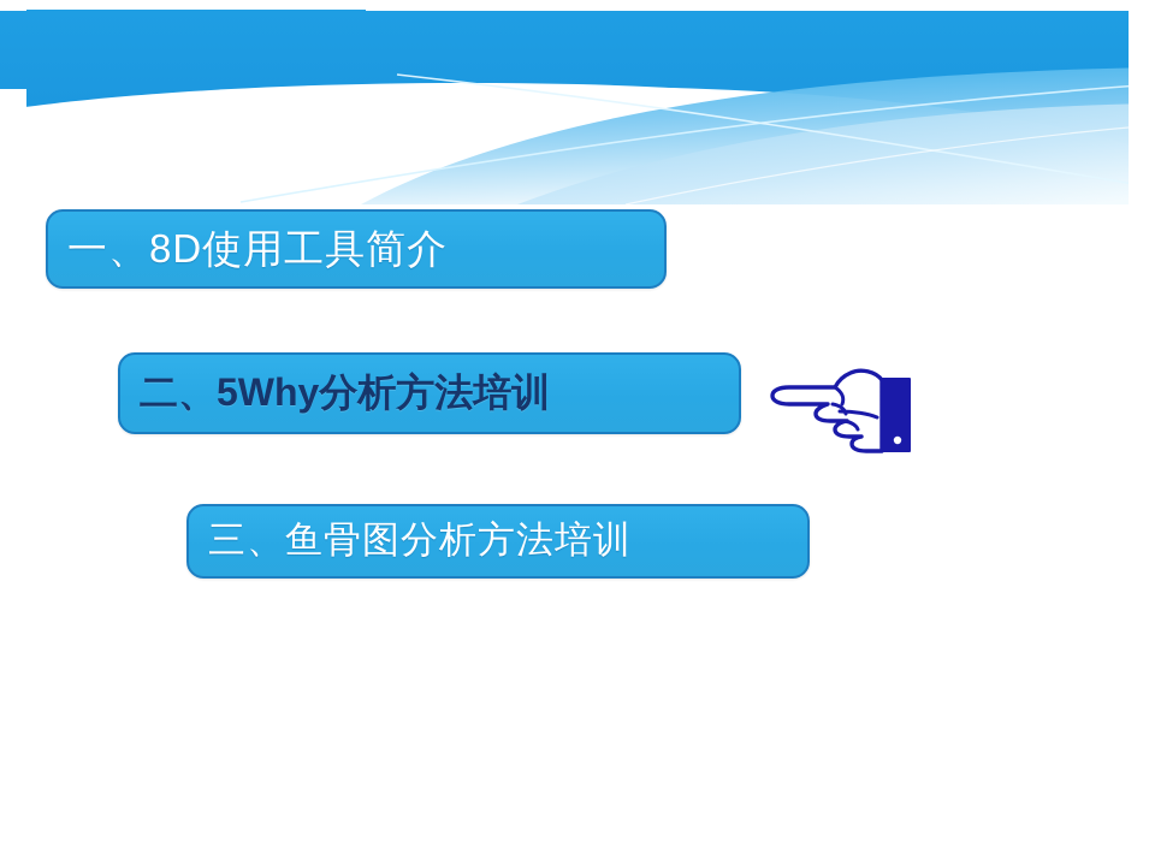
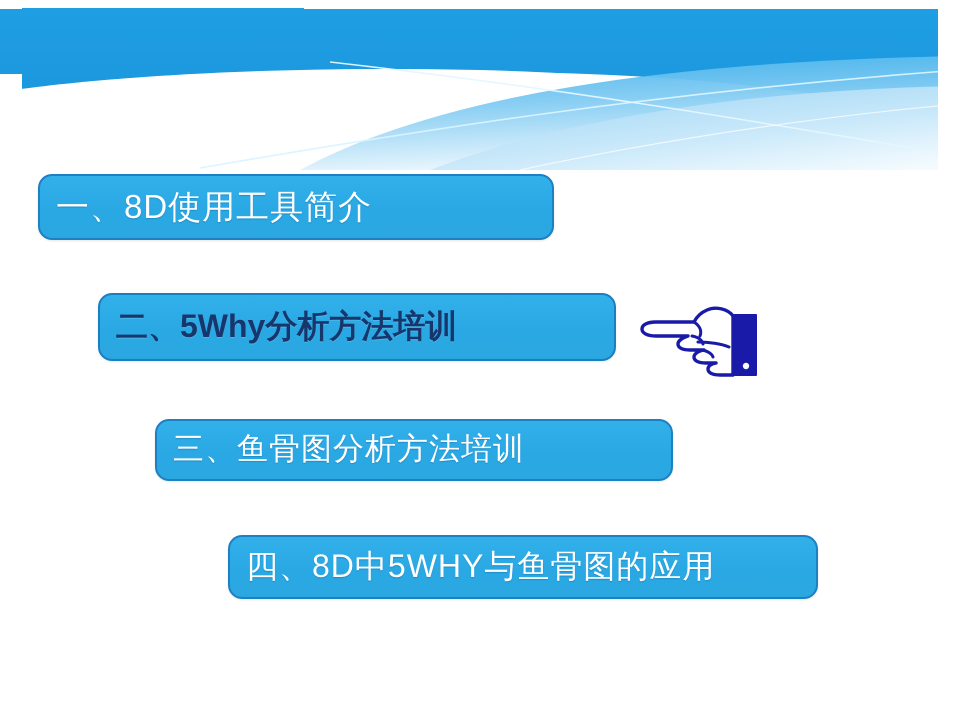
  一、8D使用工具简介
  二、5Why分析方法培训
  三、鱼骨图分析方法培训
+ 四、8D中5WHY与鱼骨图的应用
